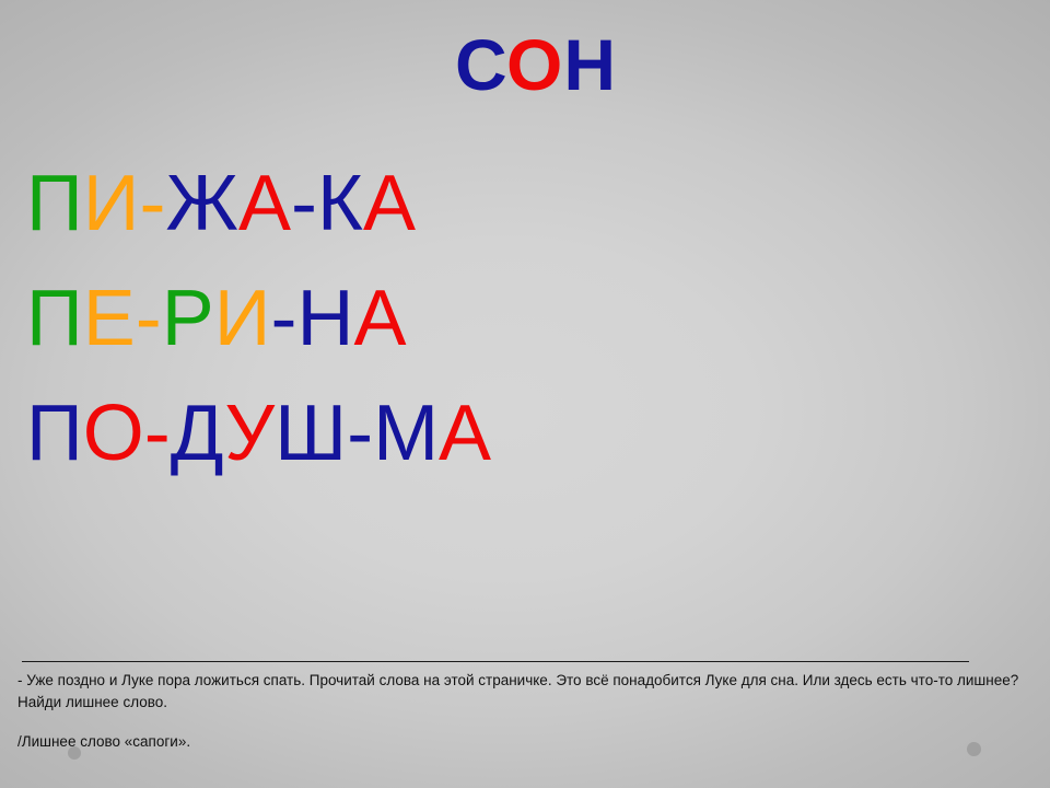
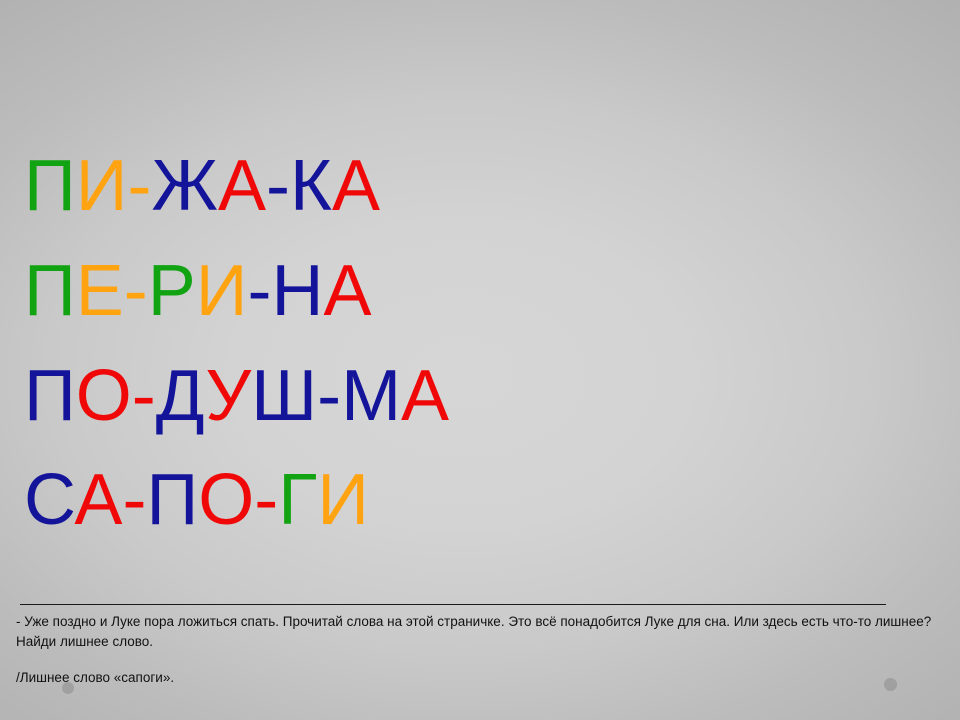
- СОН
  ПИ-ЖА-КА
  ПЕ-РИ-НА
  ПО-ДУШ-МА
+ СА-ПО-ГИ
  - Уже поздно и Луке пора ложиться спать. Прочитай слова на этой страничке. Это всё понадобится Луке для сна. Или здесь есть что-то лишнее? Найди лишнее слово.
  /Лишнее слово «сапоги».
